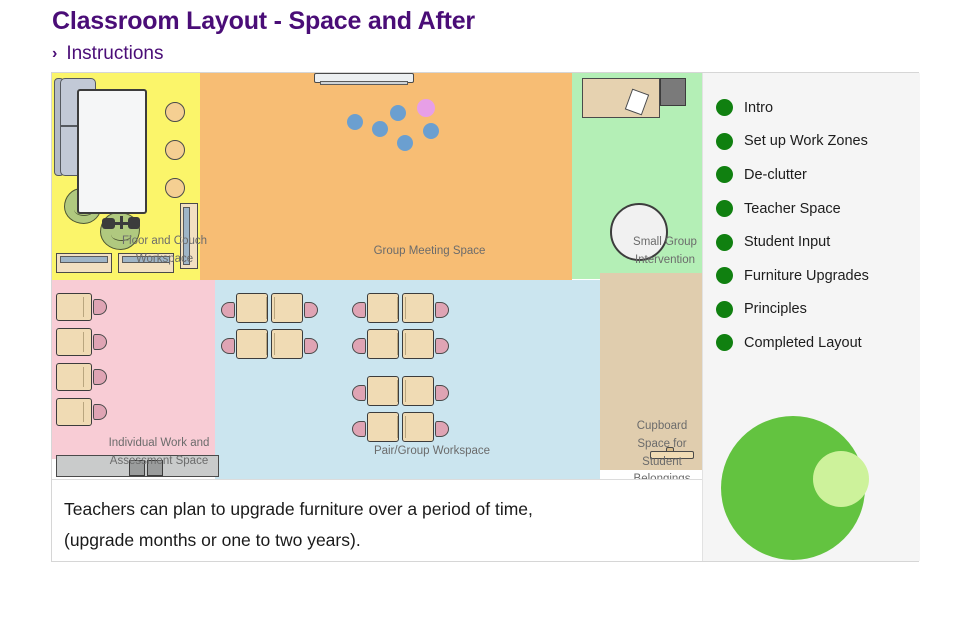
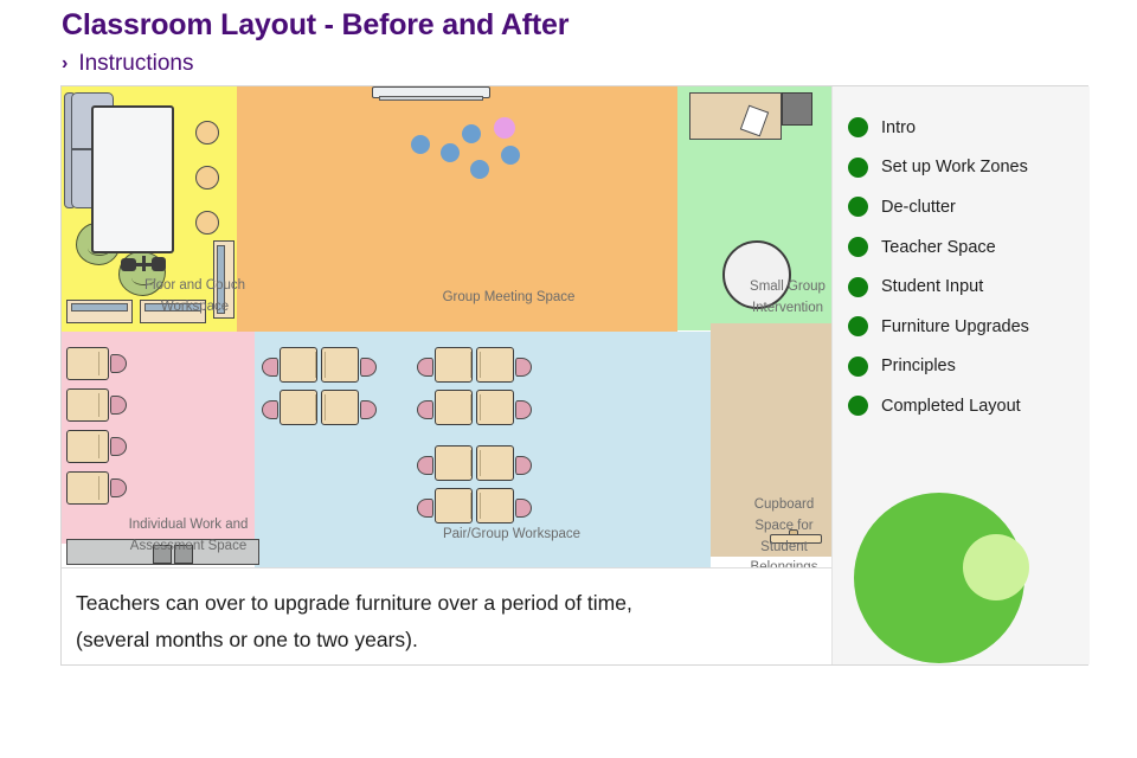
- Classroom Layout - Space and After
+ Classroom Layout - Before and After
  ›
  Instructions
  Floor and Couch
  Workspace
  Group Meeting Space
  Small Group
  Intervention
  Individual Work and
  Assessment Space
  Pair/Group Workspace
  Cupboard
  Space for
  Student
- Teachers can plan to upgrade furniture over a period of time,
+ Teachers can over to upgrade furniture over a period of time,
- (upgrade months or one to two years).
+ (several months or one to two years).
  Intro
  Set up Work Zones
  De-clutter
  Teacher Space
  Student Input
  Furniture Upgrades
  Principles
  Completed Layout
